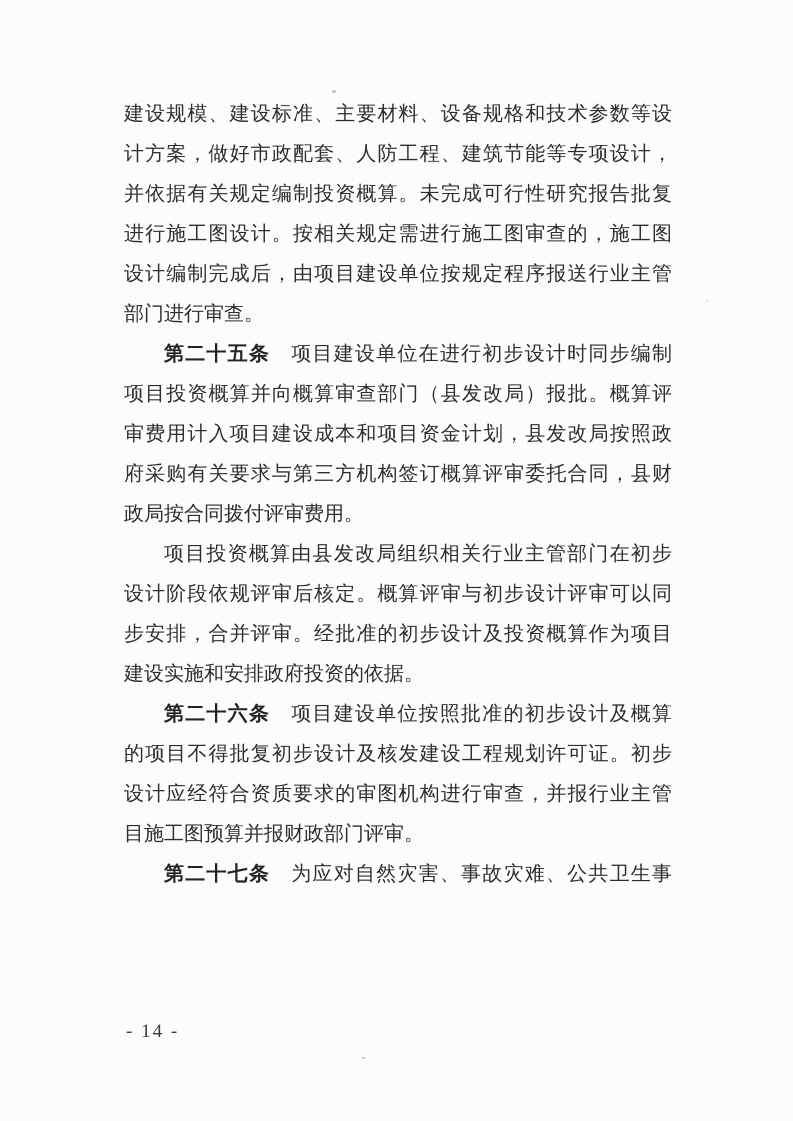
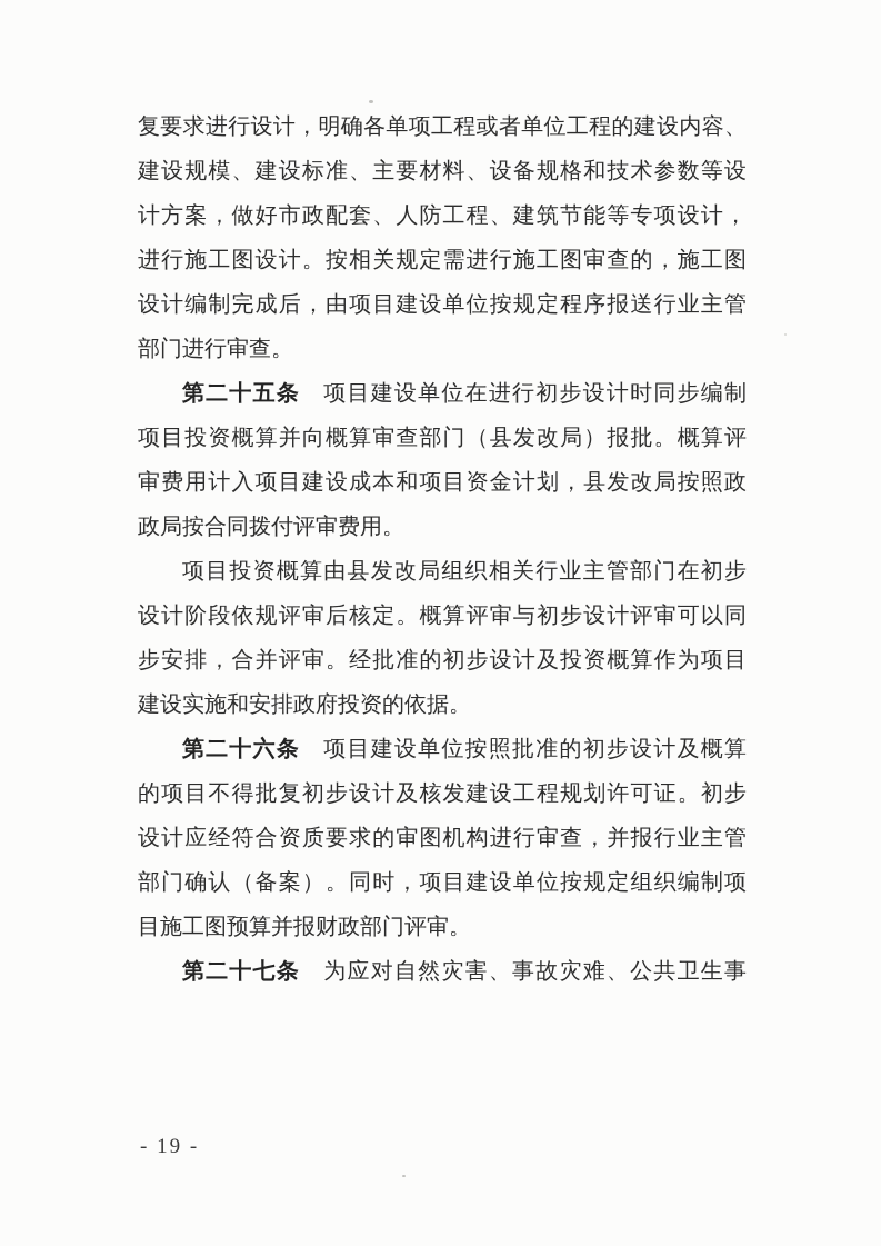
+ 复要求进行设计，明确各单项工程或者单位工程的建设内容、
  建设规模、建设标准、主要材料、设备规格和技术参数等设
  计方案，做好市政配套、人防工程、建筑节能等专项设计，
- 并依据有关规定编制投资概算。未完成可行性研究报告批复
  进行施工图设计。按相关规定需进行施工图审查的，施工图
  设计编制完成后，由项目建设单位按规定程序报送行业主管
  部门进行审查。
  第二十五条 项目建设单位在进行初步设计时同步编制
  项目投资概算并向概算审查部门（县发改局）报批。概算评
  审费用计入项目建设成本和项目资金计划，县发改局按照政
- 府采购有关要求与第三方机构签订概算评审委托合同，县财
  政局按合同拨付评审费用。
  项目投资概算由县发改局组织相关行业主管部门在初步
  设计阶段依规评审后核定。概算评审与初步设计评审可以同
  步安排，合并评审。经批准的初步设计及投资概算作为项目
  建设实施和安排政府投资的依据。
  第二十六条 项目建设单位按照批准的初步设计及概算
  的项目不得批复初步设计及核发建设工程规划许可证。初步
  设计应经符合资质要求的审图机构进行审查，并报行业主管
+ 部门确认（备案）。同时，项目建设单位按规定组织编制项
  目施工图预算并报财政部门评审。
  第二十七条 为应对自然灾害、事故灾难、公共卫生事
- - 14 -
+ - 19 -
